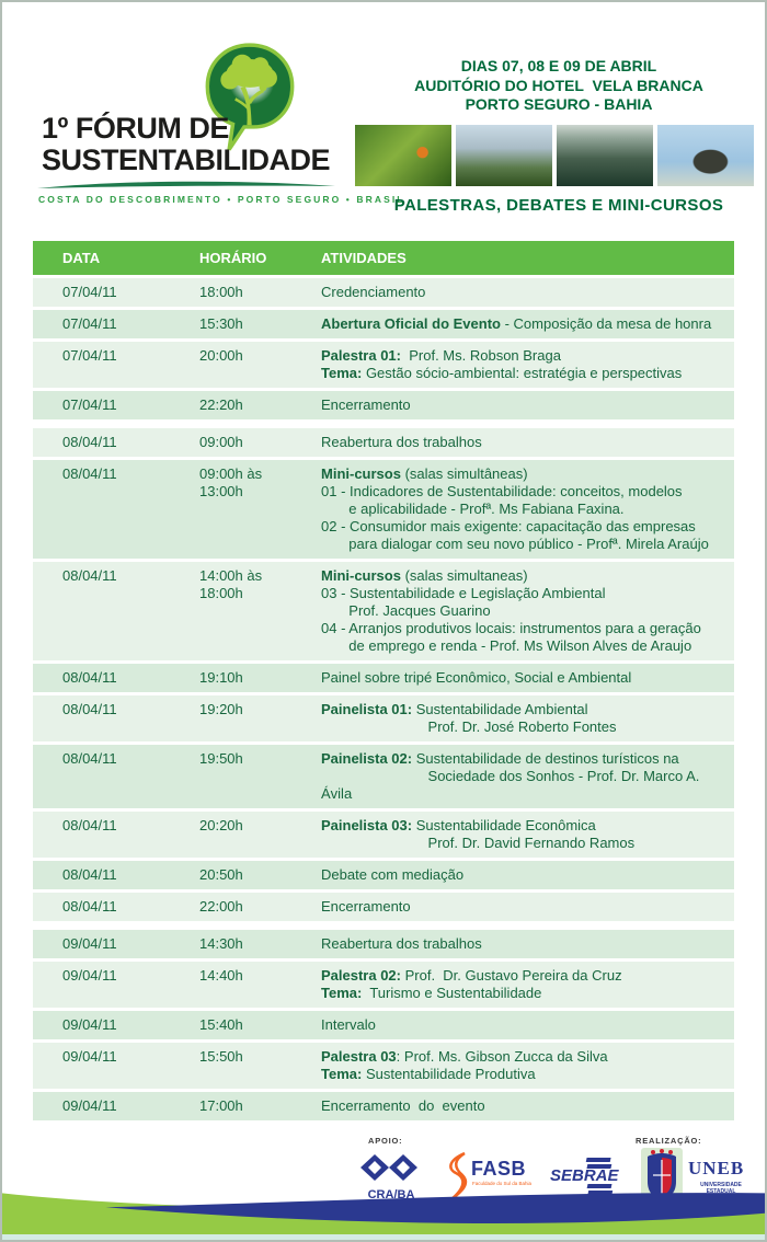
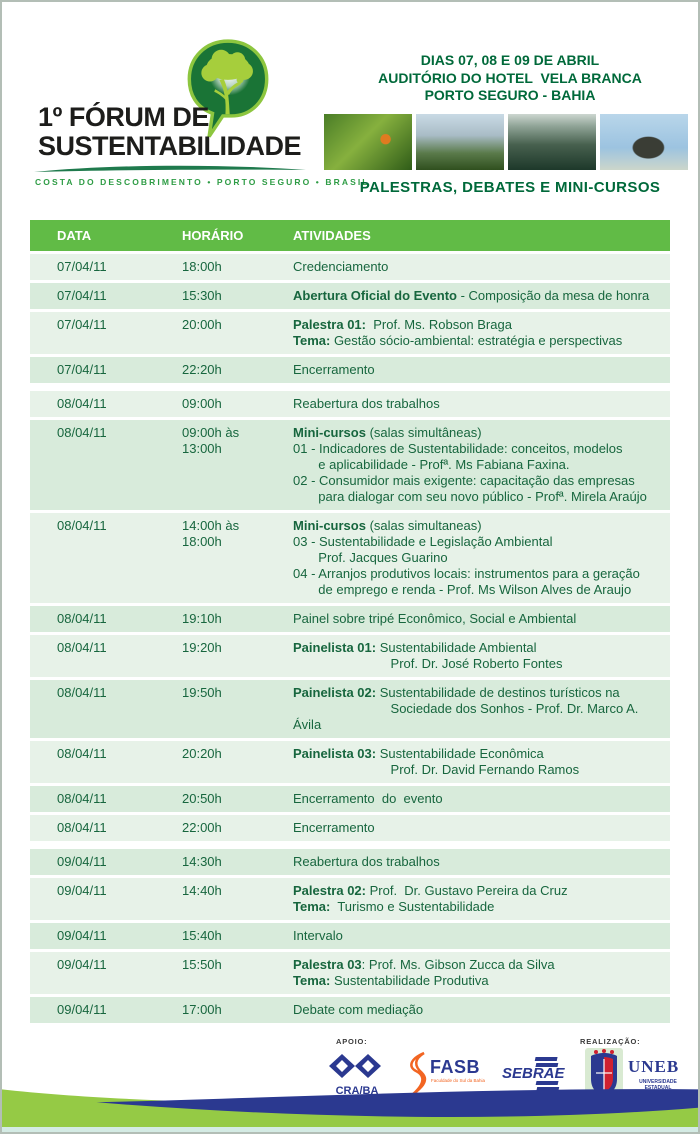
  1º FÓRUM DE
  SUSTENTABILIDADE
  COSTA DO DESCOBRIMENTO • PORTO SEGURO • BRASIL
  DIAS 07, 08 E 09 DE ABRIL
  AUDITÓRIO DO HOTEL VELA BRANCA
  PORTO SEGURO - BAHIA
  PALESTRAS, DEBATES E MINI-CURSOS
  DATA
  HORÁRIO
  ATIVIDADES
  07/04/11
  18:00h
  Credenciamento
  07/04/11
  15:30h
  Abertura Oficial do Evento - Composição da mesa de honra
  07/04/11
  20:00h
  Palestra 01: Prof. Ms. Robson Braga
  Tema: Gestão sócio-ambiental: estratégia e perspectivas
  07/04/11
  22:20h
  Encerramento
  08/04/11
  09:00h
  Reabertura dos trabalhos
  08/04/11
  09:00h às
  13:00h
  Mini-cursos (salas simultâneas)
  01 - Indicadores de Sustentabilidade: conceitos, modelos
  e aplicabilidade - Profª. Ms Fabiana Faxina.
  02 - Consumidor mais exigente: capacitação das empresas
  para dialogar com seu novo público - Profª. Mirela Araújo
  08/04/11
  14:00h às
  18:00h
  Mini-cursos (salas simultaneas)
  03 - Sustentabilidade e Legislação Ambiental
  Prof. Jacques Guarino
  04 - Arranjos produtivos locais: instrumentos para a geração
  de emprego e renda - Prof. Ms Wilson Alves de Araujo
  08/04/11
  19:10h
  Painel sobre tripé Econômico, Social e Ambiental
  08/04/11
  19:20h
  Painelista 01: Sustentabilidade Ambiental
  Prof. Dr. José Roberto Fontes
  08/04/11
  19:50h
  Painelista 02: Sustentabilidade de destinos turísticos na
  Sociedade dos Sonhos - Prof. Dr. Marco A. Ávila
  08/04/11
  20:20h
  Painelista 03: Sustentabilidade Econômica
  Prof. Dr. David Fernando Ramos
  08/04/11
  20:50h
- Debate com mediação
+ Encerramento do evento
  08/04/11
  22:00h
  Encerramento
  09/04/11
  14:30h
  Reabertura dos trabalhos
  09/04/11
  14:40h
  Palestra 02: Prof. Dr. Gustavo Pereira da Cruz
  Tema: Turismo e Sustentabilidade
  09/04/11
  15:40h
  Intervalo
  09/04/11
  15:50h
  Palestra 03: Prof. Ms. Gibson Zucca da Silva
  Tema: Sustentabilidade Produtiva
  09/04/11
  17:00h
- Encerramento do evento
+ Debate com mediação
  APOIO:
  REALIZAÇÃO:
  CRA/BA
  FASB
  SEBRAE
  UNEB
